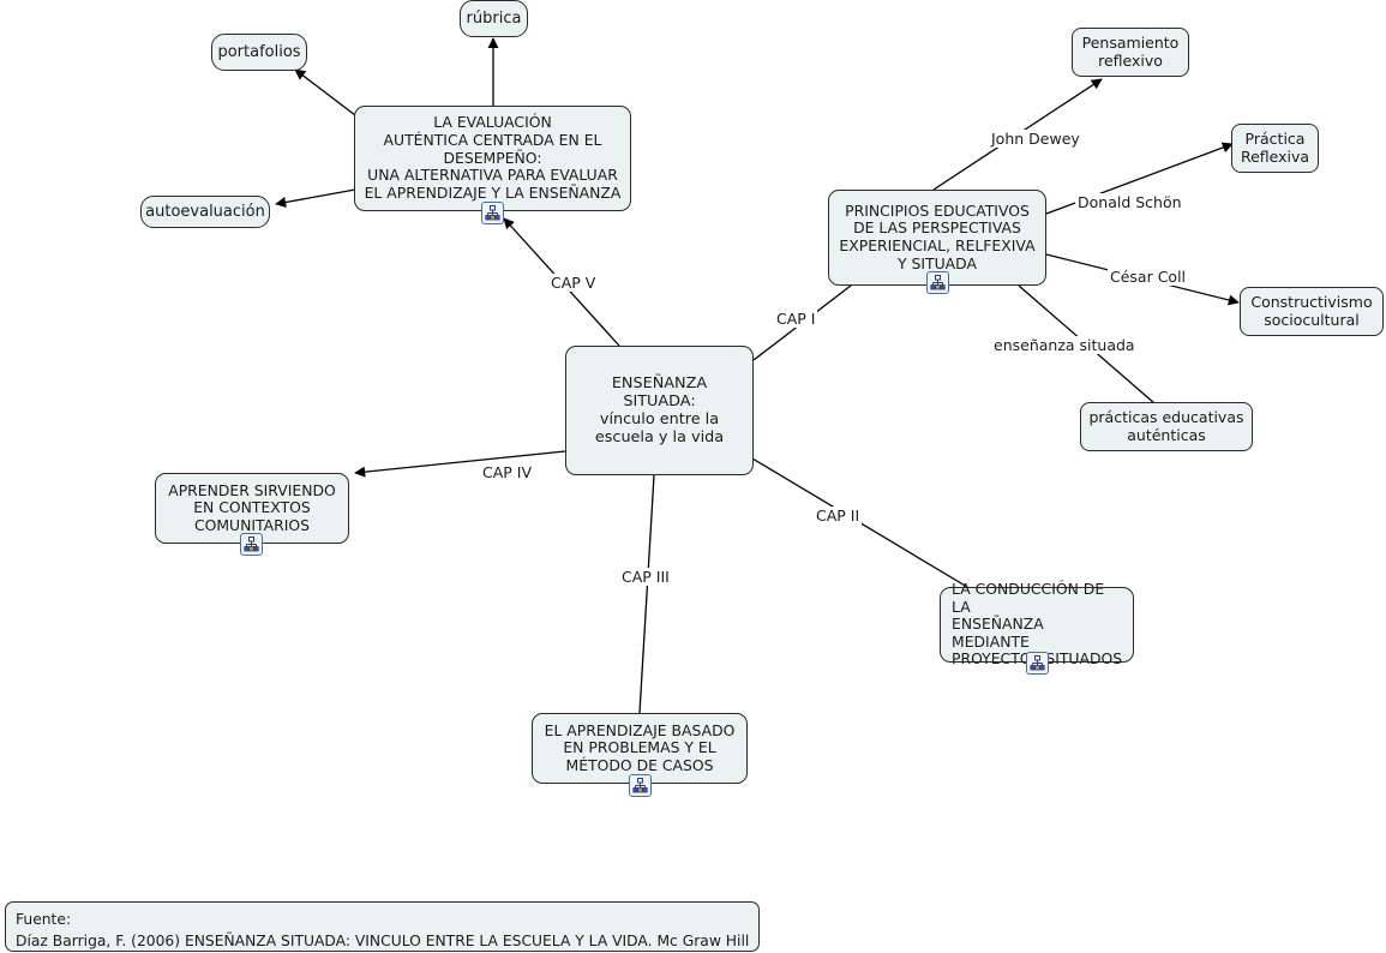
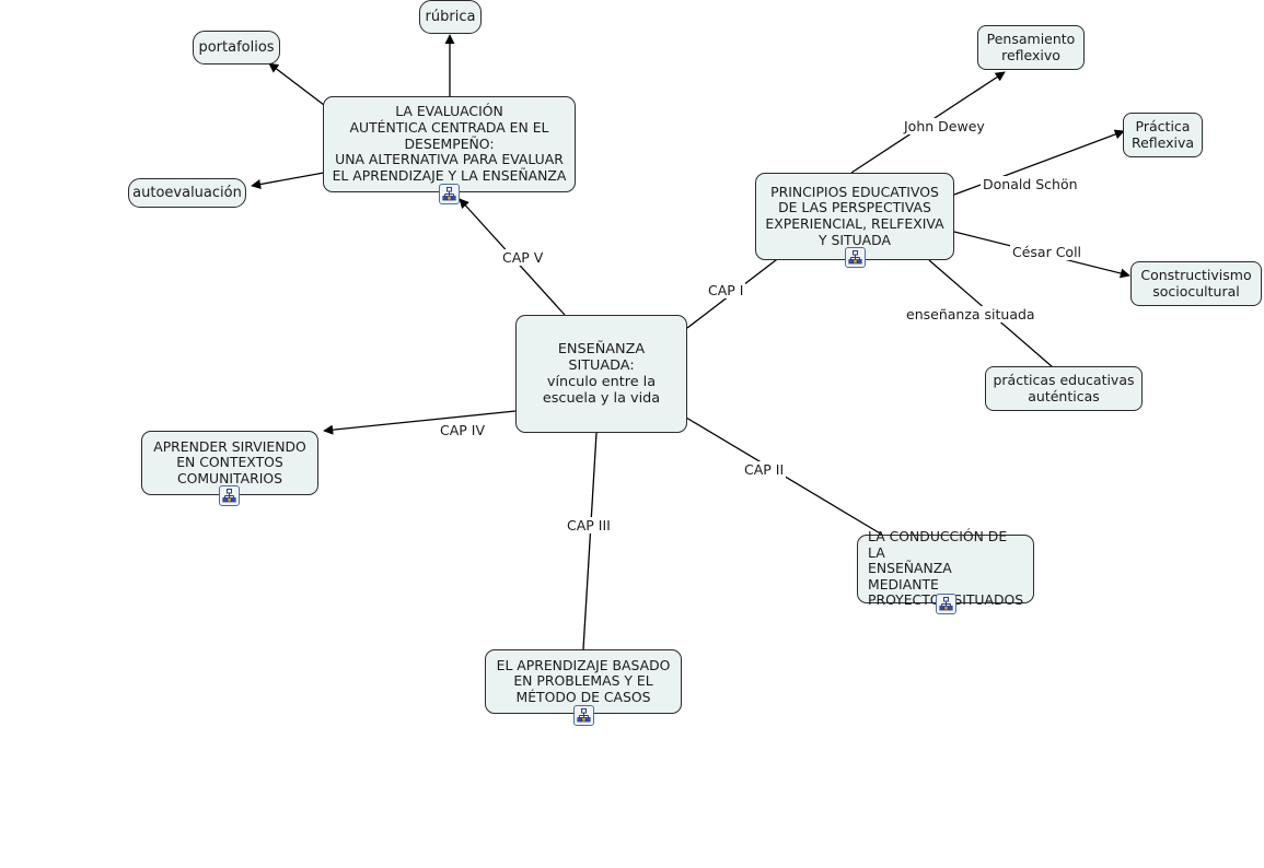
  CAP V
  CAP I
  CAP IV
  CAP III
  CAP II
  John Dewey
  Donald Schön
  César Coll
  enseñanza situada
  rúbrica
  portafolios
  autoevaluación
  LA EVALUACIÓN
  AUTÉNTICA CENTRADA EN EL
  DESEMPEÑO:
  UNA ALTERNATIVA PARA EVALUAR
  EL APRENDIZAJE Y LA ENSEÑANZA
  ENSEÑANZA SITUADA:
  vínculo entre la
  escuela y la vida
  PRINCIPIOS EDUCATIVOS
  DE LAS PERSPECTIVAS
  EXPERIENCIAL, RELFEXIVA
  Y SITUADA
  Pensamiento
  reflexivo
  Práctica
  Reflexiva
  Constructivismo
  sociocultural
  prácticas educativas
  auténticas
  APRENDER SIRVIENDO
  EN CONTEXTOS
  COMUNITARIOS
  LA CONDUCCIÓN DE LA
  ENSEÑANZA MEDIANTE
  PROYECT SITUADOS
  EL APRENDIZAJE BASADO
  EN PROBLEMAS Y EL
  MÉTODO DE CASOS
- Fuente:
- Díaz Barriga, F. (2006) ENSEÑANZA SITUADA: VINCULO ENTRE LA ESCUELA Y LA VIDA. Mc Graw Hill
